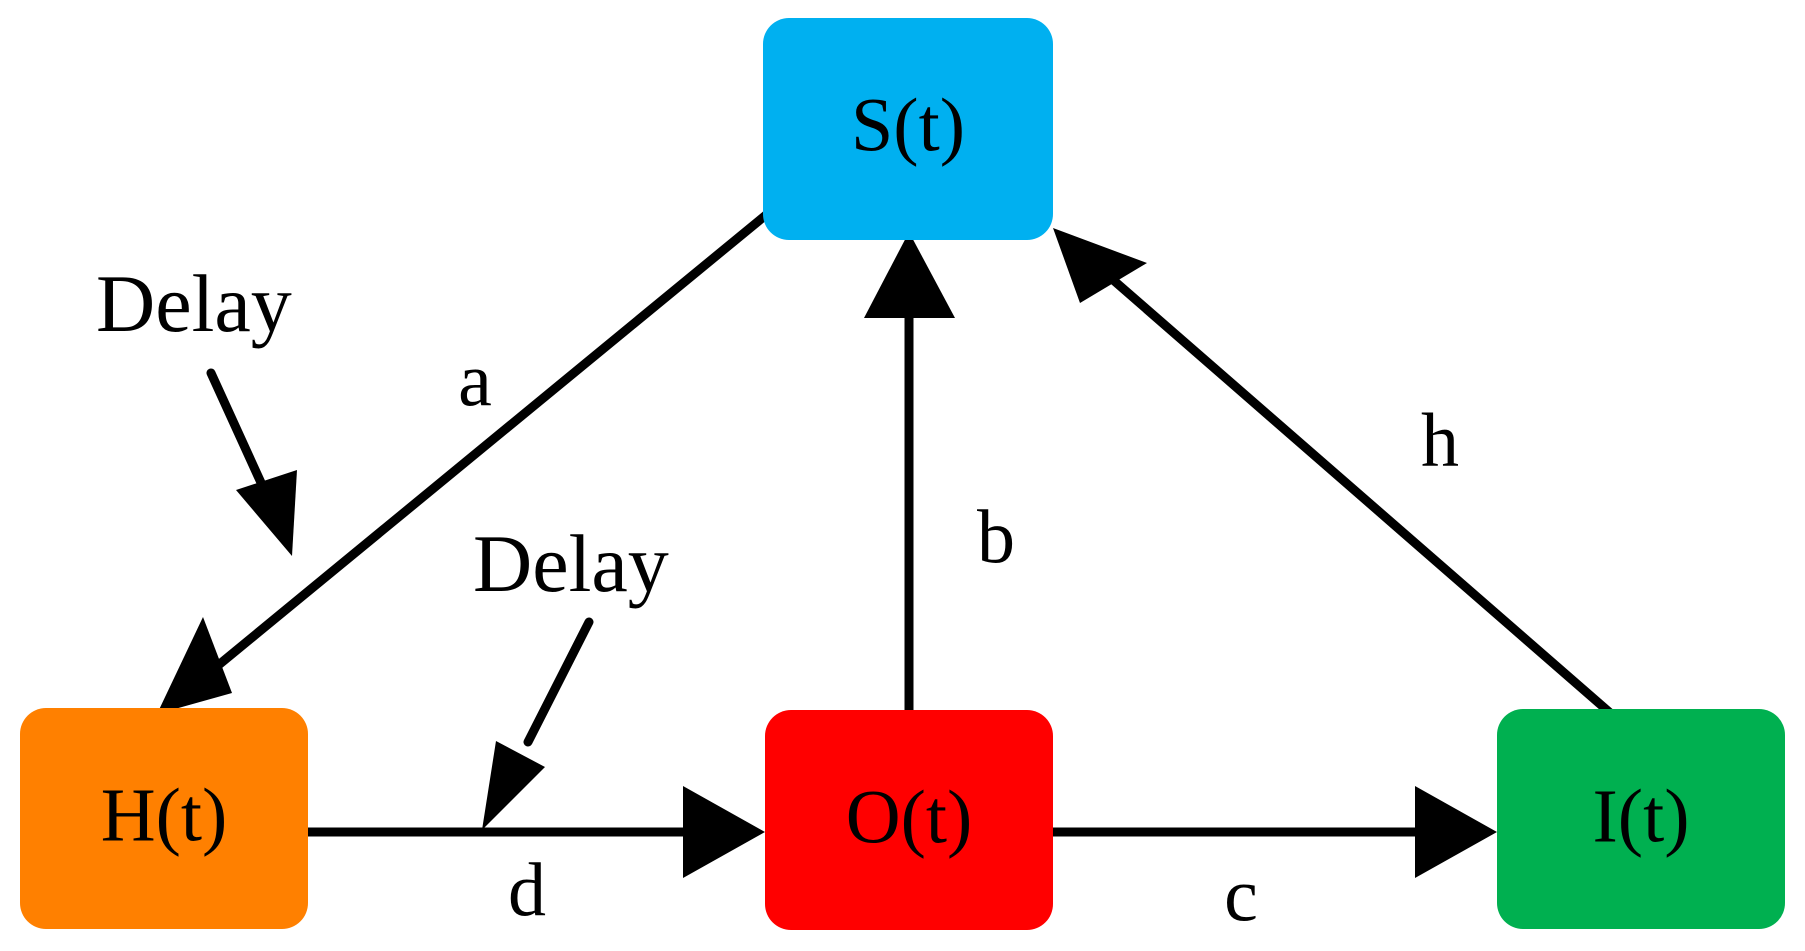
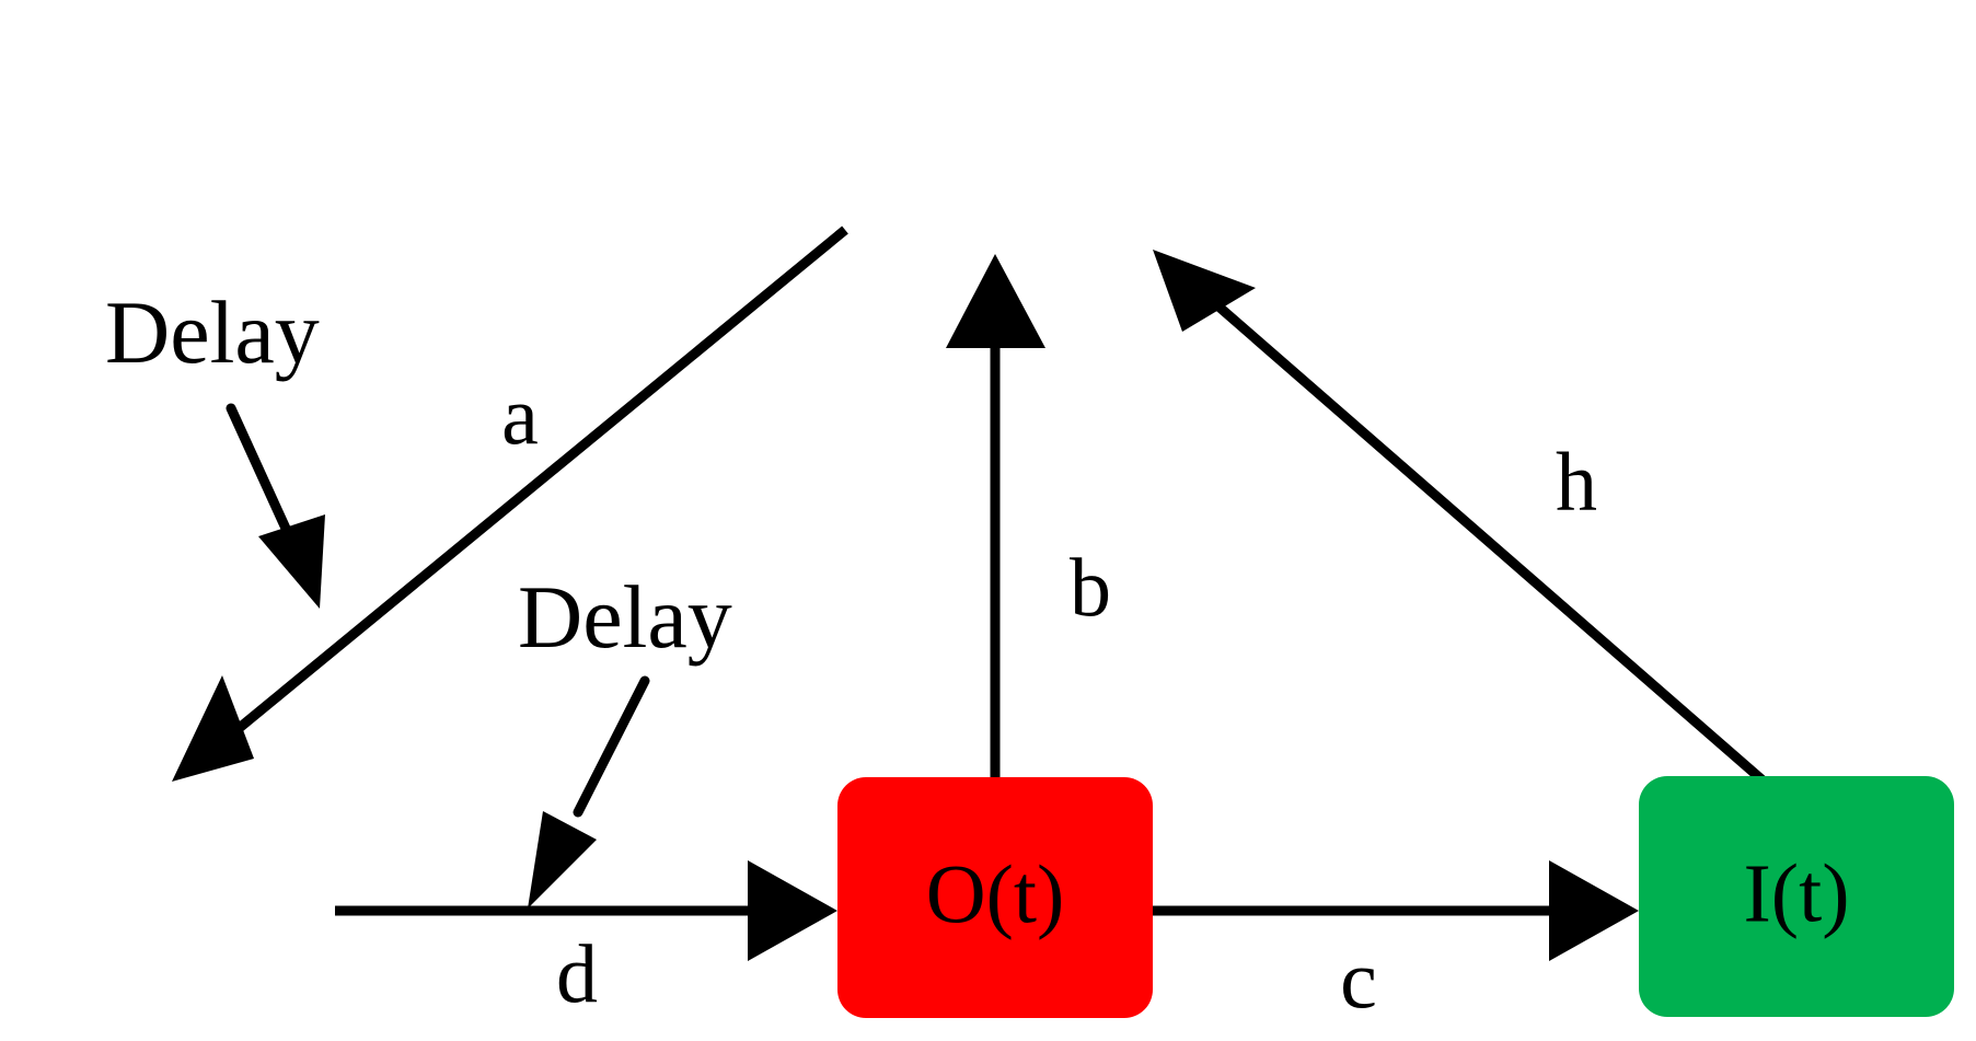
- S(t)
- H(t)
  O(t)
  I(t)
  a
  d
  c
  b
  h
  Delay
  Delay
